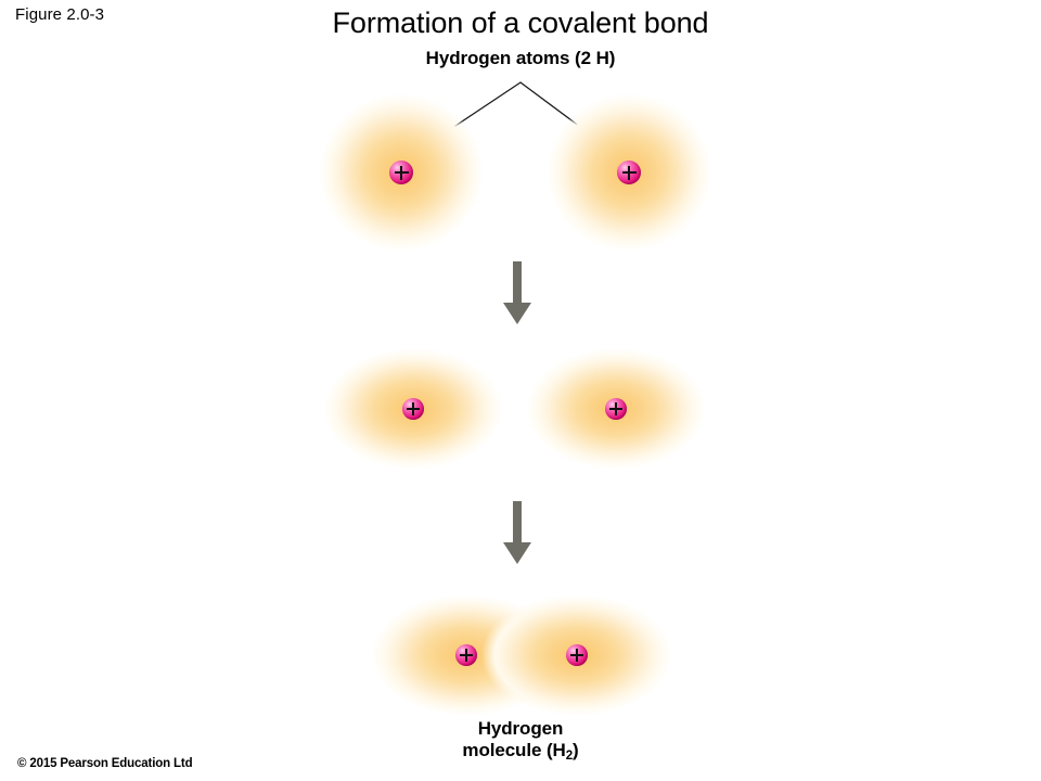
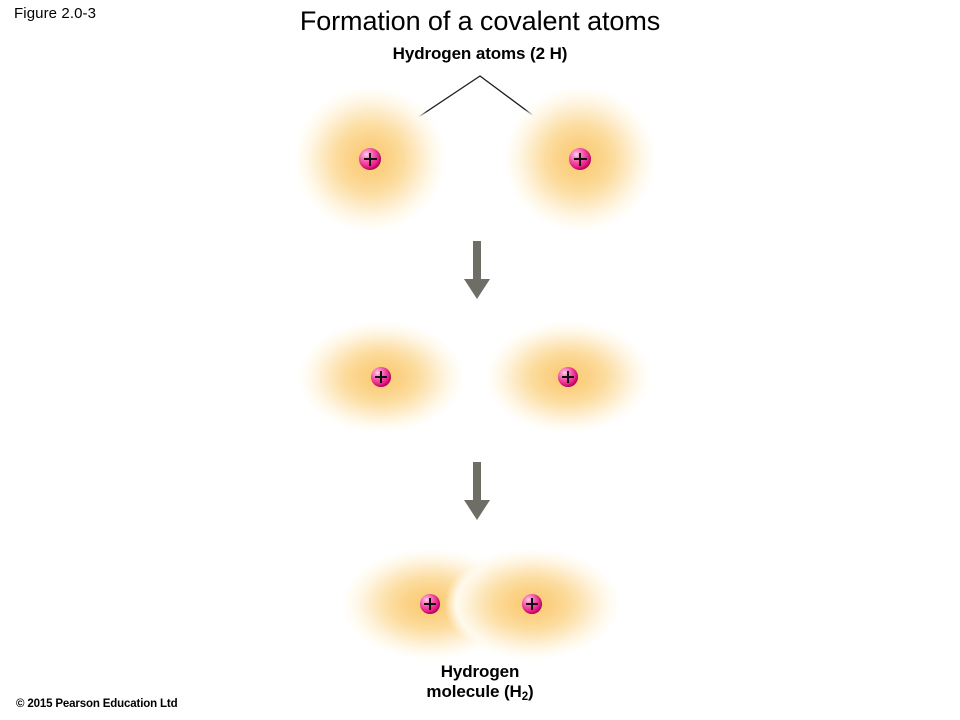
  Figure 2.0-3
- Formation of a covalent bond
+ Formation of a covalent atoms
  Hydrogen atoms (2 H)
  Hydrogen
  molecule (H2)
  © 2015 Pearson Education Ltd
